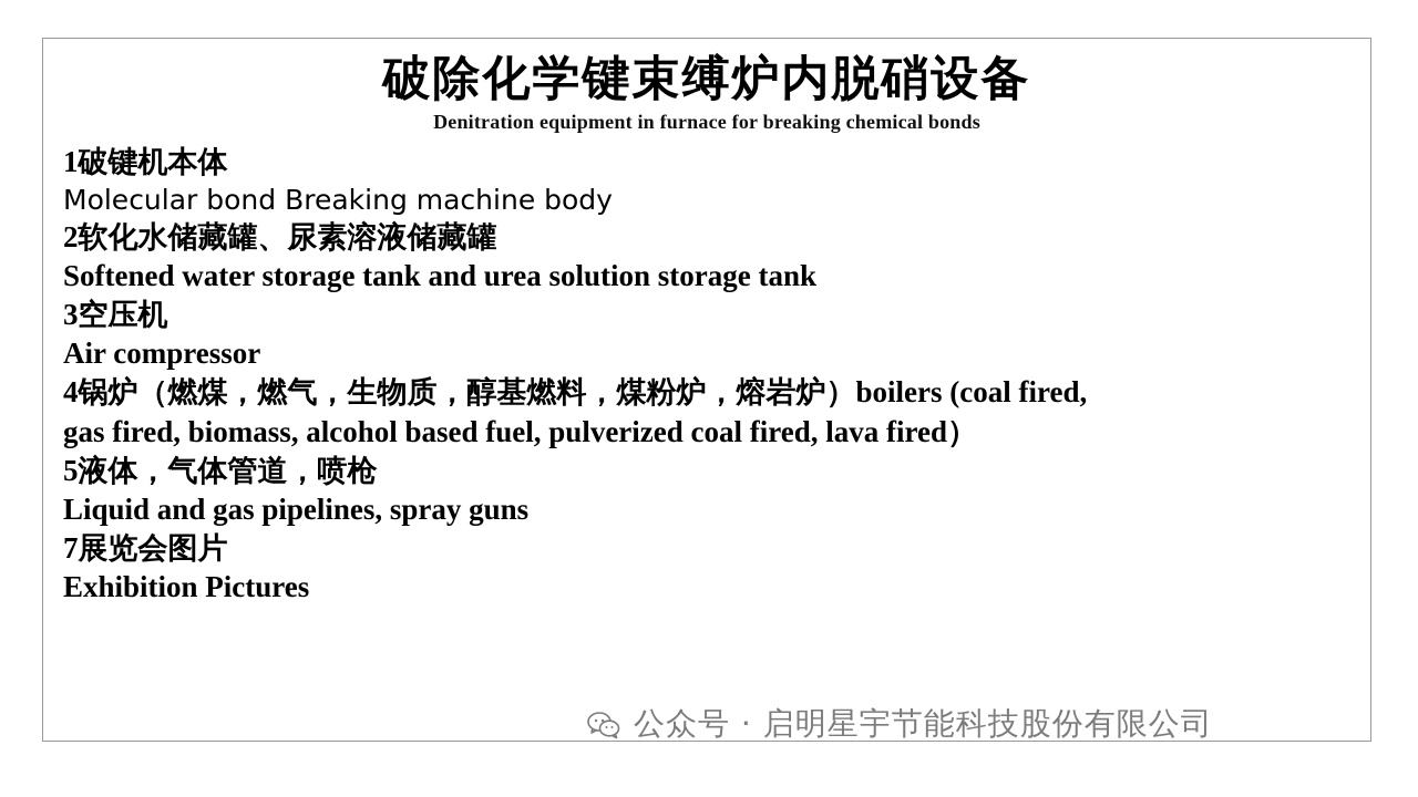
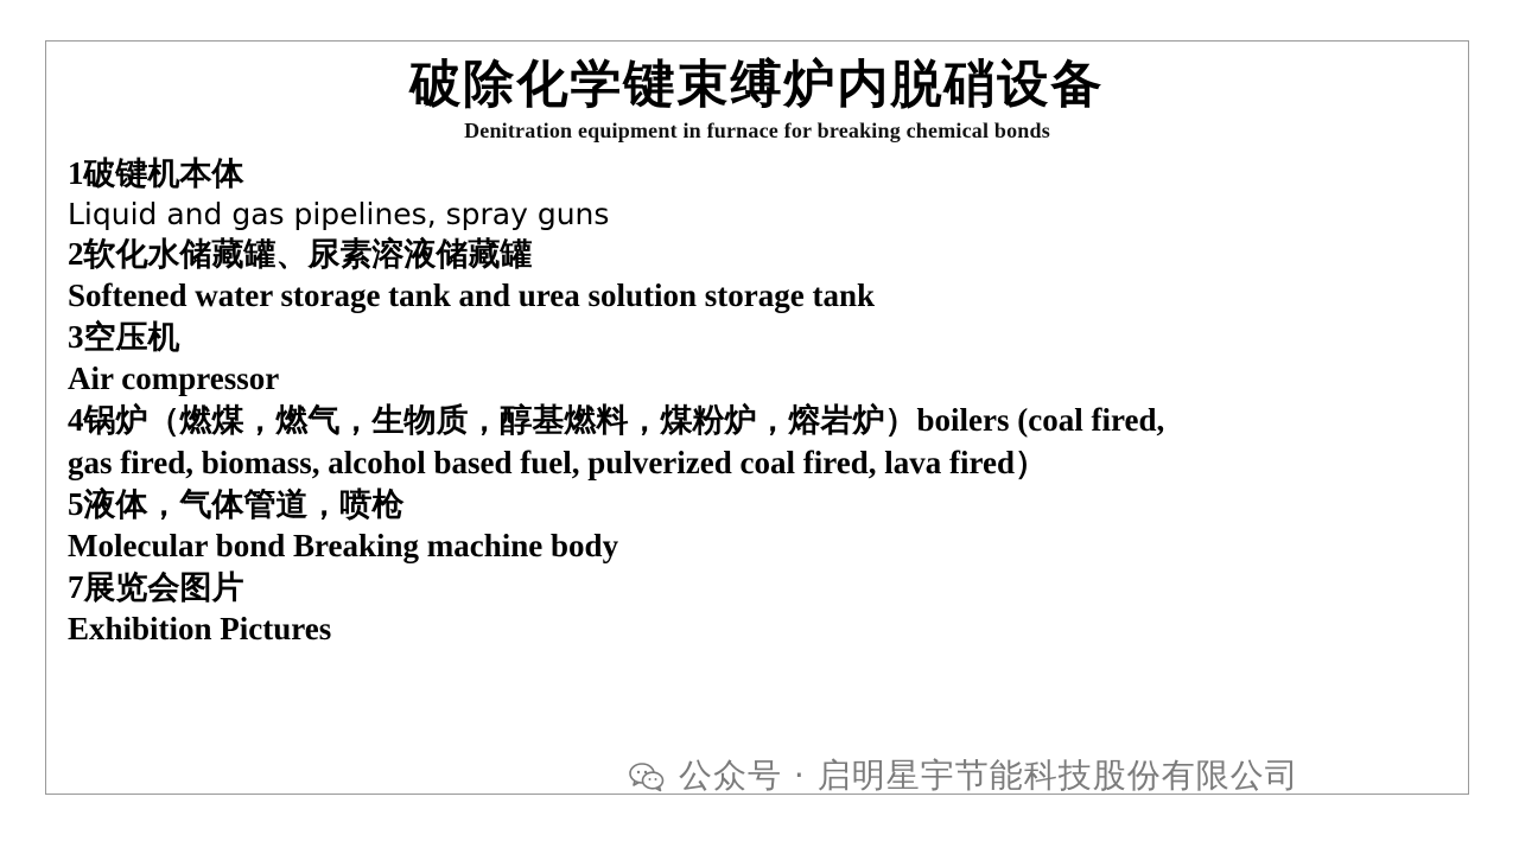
  破除化学键束缚炉内脱硝设备
  Denitration equipment in furnace for breaking chemical bonds
  1破键机本体
- Molecular bond Breaking machine body
+ Liquid and gas pipelines, spray guns
  2软化水储藏罐、尿素溶液储藏罐
  Softened water storage tank and urea solution storage tank
  3空压机
  Air compressor
  4锅炉（燃煤，燃气，生物质，醇基燃料，煤粉炉，熔岩炉）boilers (coal fired,
  gas fired, biomass, alcohol based fuel, pulverized coal fired, lava fired）
  5液体，气体管道，喷枪
- Liquid and gas pipelines, spray guns
+ Molecular bond Breaking machine body
  7展览会图片
  Exhibition Pictures
  公众号 · 启明星宇节能科技股份有限公司
